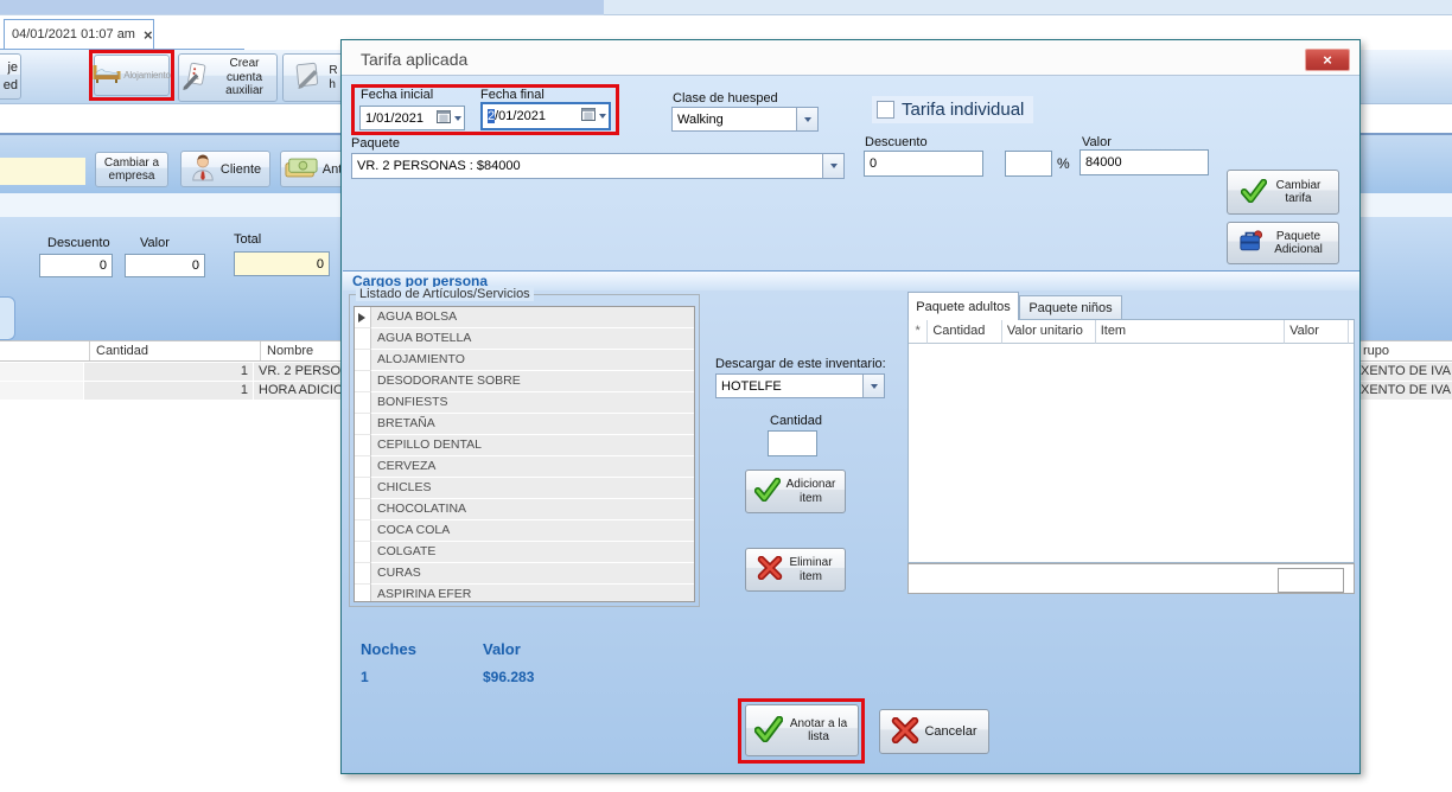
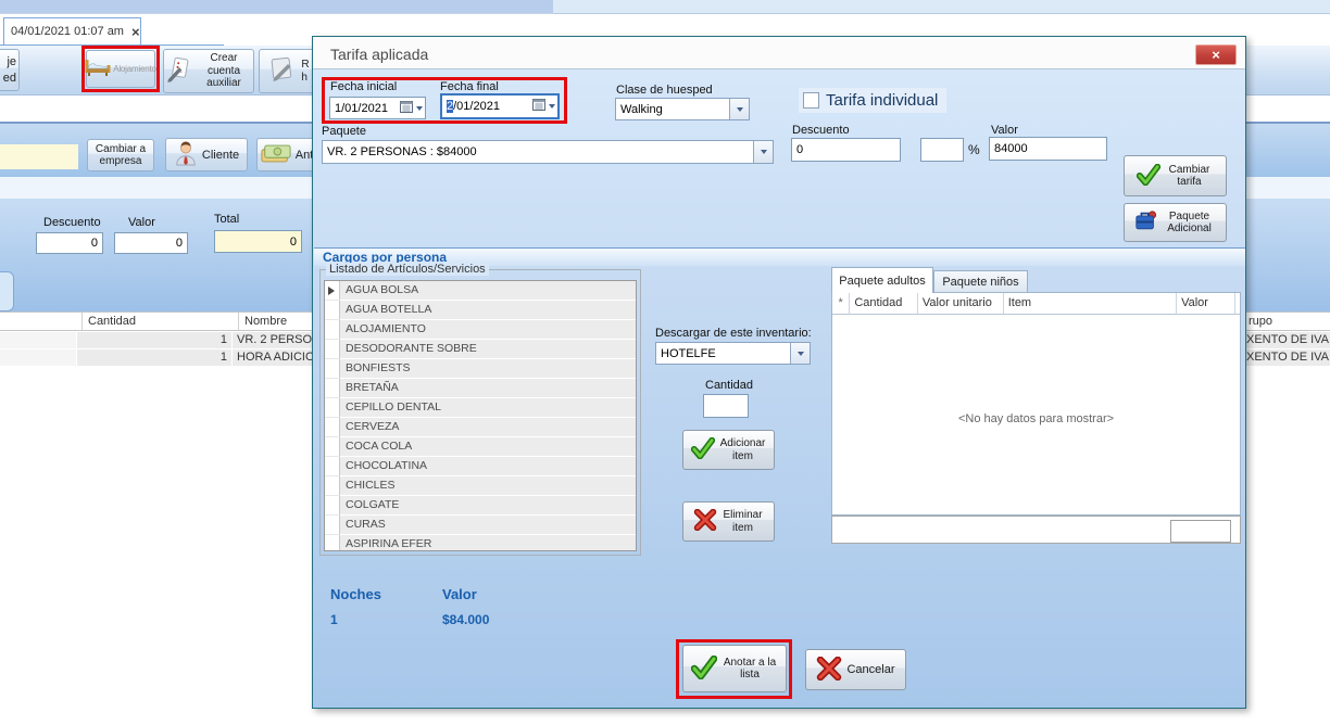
  04/01/2021 01:07 am
  ×
  je
  ed
  Alojamiento
  Crear cuenta auxiliar
  R
  h
  Cambiar a empresa
  Cliente
  Descuento
  0
  Valor
  0
  Total
  0
  Cantidad
  Nombre
  1
  VR. 2 PERSO
  1
  HORA ADICIO
  rupo
  XENTO DE IVA
  XENTO DE IVA
  Tarifa aplicada
  ×
  Fecha inicial
  1/01/2021
  Fecha final
  2/01/2021
  Clase de huesped
  Walking
  Tarifa individual
  Paquete
  VR. 2 PERSONAS : $84000
  Descuento
  0
  %
  Valor
  84000
  Cambiar tarifa
  Paquete Adicional
  Cargos por persona
  Listado de Artículos/Servicios
  AGUA BOLSA
  AGUA BOTELLA
  ALOJAMIENTO
  DESODORANTE SOBRE
  BONFIESTS
  BRETAÑA
  CEPILLO DENTAL
  CERVEZA
- CHICLES
+ COCA COLA
  CHOCOLATINA
- COCA COLA
+ CHICLES
  COLGATE
  CURAS
  ASPIRINA EFER
  Descargar de este inventario:
  HOTELFE
  Cantidad
  Adicionar item
  Eliminar item
  Paquete adultos
  Paquete niños
  *
  Cantidad
  Valor unitario
  Item
  Valor
+ <No hay datos para mostrar>
  Noches
  Valor
  1
- $96.283
+ $84.000
  Anotar a la lista
  Cancelar
